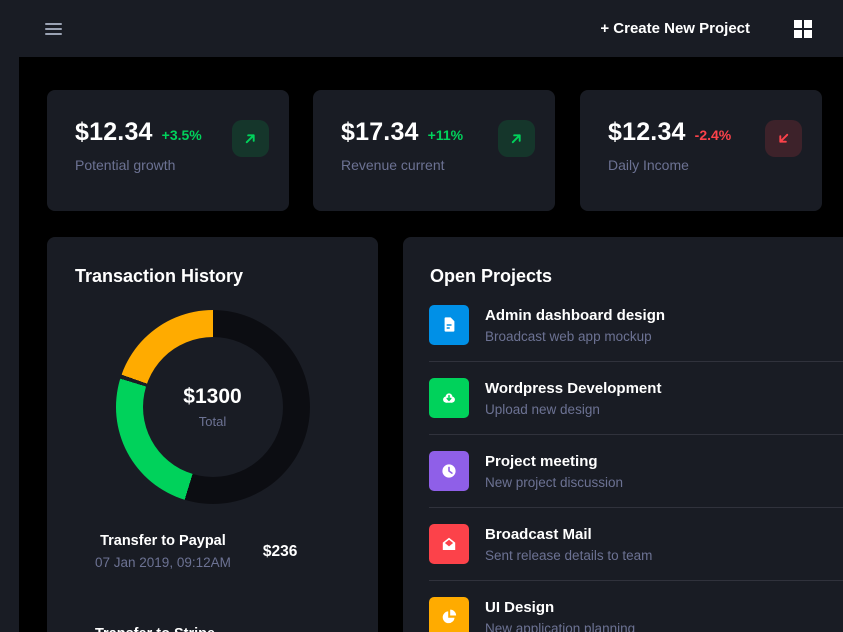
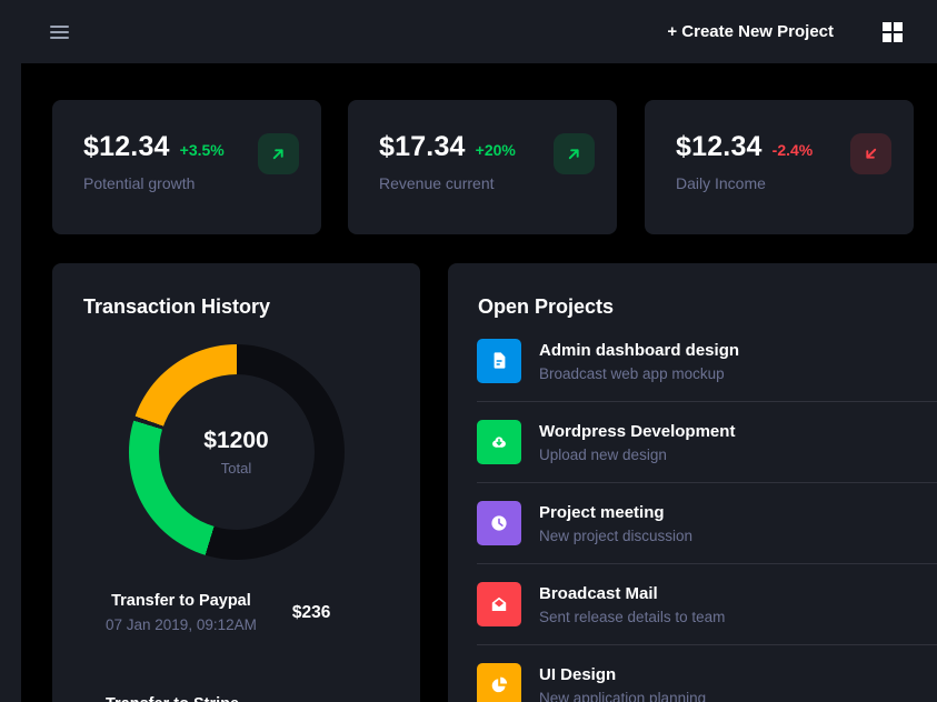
  + Create New Project
  $12.34
  +3.5%
  Potential growth
  $17.34
- +11%
+ +20%
  Revenue current
  $12.34
  -2.4%
  Daily Income
  Transaction History
- $1300
+ $1200
  Total
  Transfer to Paypal
  07 Jan 2019, 09:12AM
  $236
  Open Projects
  Admin dashboard design
  Broadcast web app mockup
  Wordpress Development
  Upload new design
  Project meeting
  New project discussion
  Broadcast Mail
  Sent release details to team
  UI Design
  New application planning
